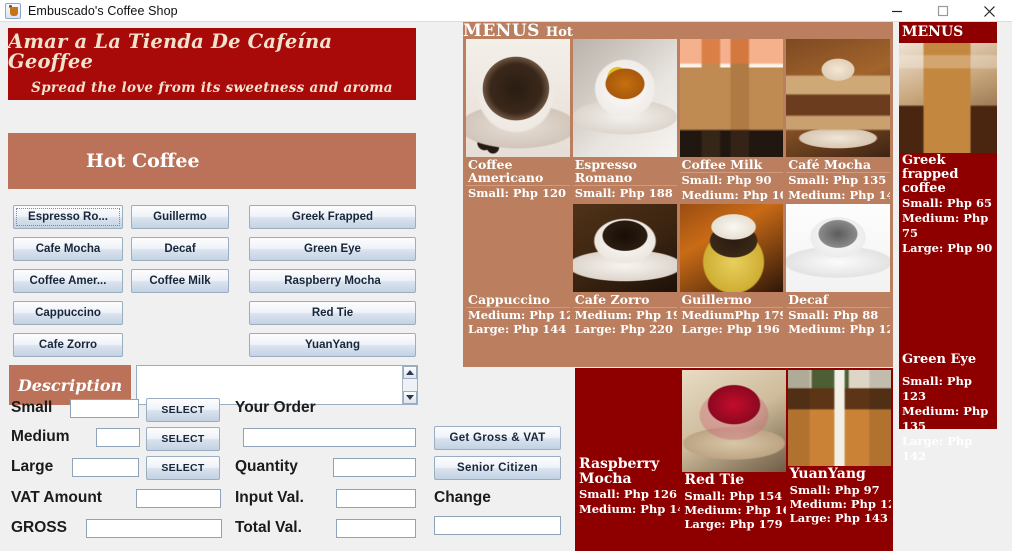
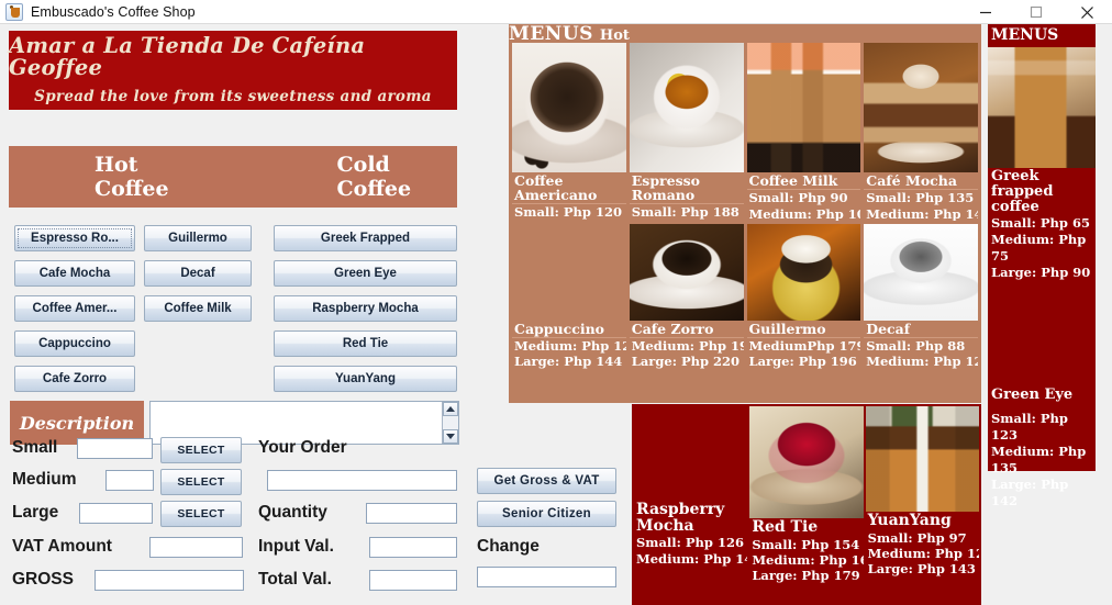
  Embuscado's Coffee Shop
  Amar a La Tienda De Cafeína Geoffee
  Spread the love from its sweetness and aroma
  Hot Coffee
+ Cold Coffee
  Espresso Ro...
  Cafe Mocha
  Coffee Amer...
  Cappuccino
  Cafe Zorro
  Guillermo
  Decaf
  Coffee Milk
  Greek Frapped
  Green Eye
  Raspberry Mocha
  Red Tie
  YuanYang
  Description
  Small
  SELECT
  Medium
  SELECT
  Large
  SELECT
  VAT Amount
  GROSS
  Your Order
  Quantity
  Input Val.
  Total Val.
  Get Gross & VAT
  Senior Citizen
  Change
  MENUS Hot
  Coffee Americano
  Small: Php 120
  Espresso Romano
  Small: Php 188
  Coffee Milk
  Small: Php 90
  Medium: Php 1
  Café Mocha
  Small: Php 135
  Medium: Php 1
  Cappuccino
  Medium: Php 1
  Large: Php 144
  Cafe Zorro
  Medium: Php 1
  Large: Php 220
  Guillermo
  MediumPhp 17
  Large: Php 196
  Decaf
  Small: Php 88
  Medium: Php 1
  Raspberry Mocha
  Small: Php 126
  Medium: Php 1
  Red Tie
  Small: Php 154
  Medium: Php 1
  Large: Php 179
  YuanYang
  Small: Php 97
  Medium: Php 1
  Large: Php 143
  Greek frapped coffee
  Small: Php 65
  Medium: Php 75
  Large: Php 90
  Green Eye
  Small: Php 123
  Medium: Php 135
